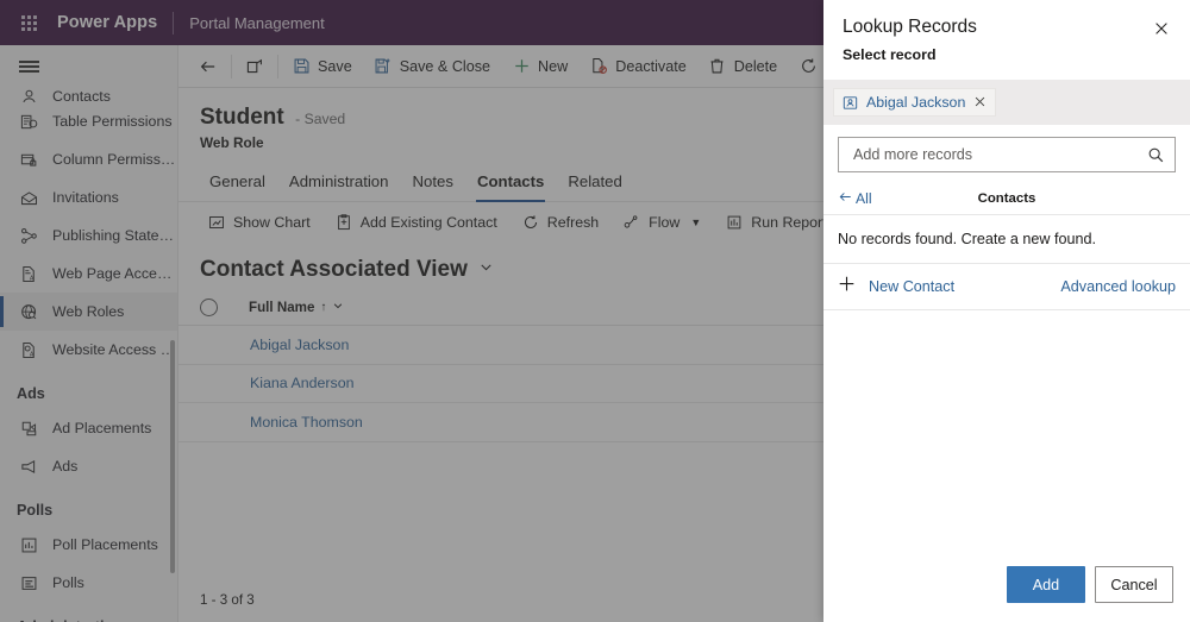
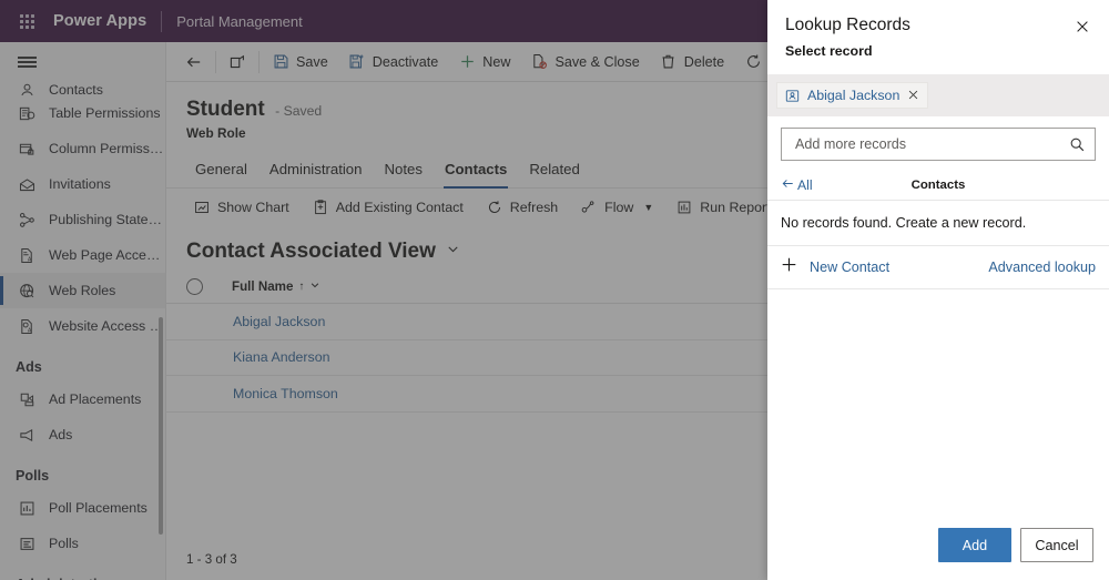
  Power Apps
  Portal Management
  Contacts
  Table Permissions
  Column Permissio.
  Invitations
  Publishing State T.
  Web Page Access
  Web Roles
  Website Access P
  Ads
  Ad Placements
  Ads
  Polls
  Poll Placements
  Polls
  Save
- Save & Close
+ Deactivate
  New
- Deactivate
+ Save & Close
  Delete
  Student - Saved
  Web Role
  General
  Administration
  Notes
  Contacts
  Related
  Show Chart
  Add Existing Contact
  Refresh
  Flow
  ▼
  Run Repor
  Contact Associated View
  Full Name
  ↑
  Abigal Jackson
  Kiana Anderson
  Monica Thomson
  1 - 3 of 3
  Lookup Records
  Select record
  Abigal Jackson
  Add more records
  All
  Contacts
- No records found. Create a new found.
+ No records found. Create a new record.
  New Contact
  Advanced lookup
  Add
  Cancel
